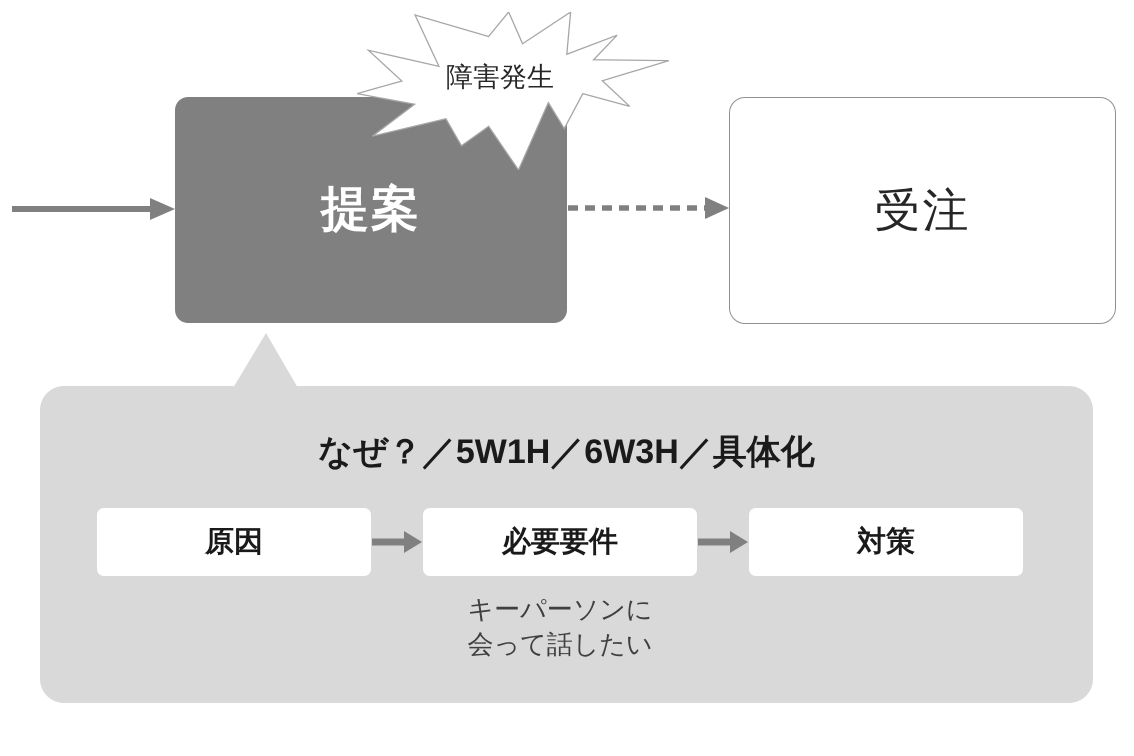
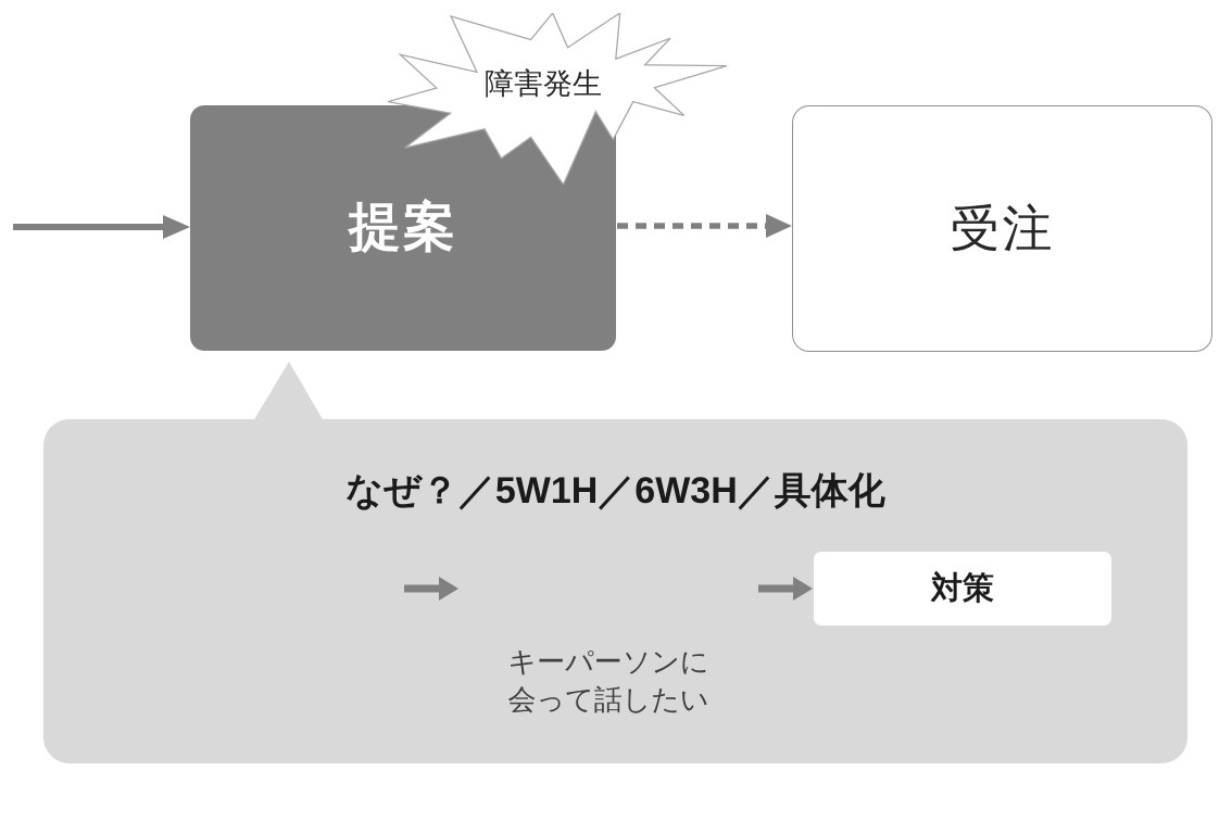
  提案
  障害発生
  受注
  なぜ？／5W1H／6W3H／具体化
- 原因
- 必要要件
  対策
  キーパーソンに
  会って話したい
